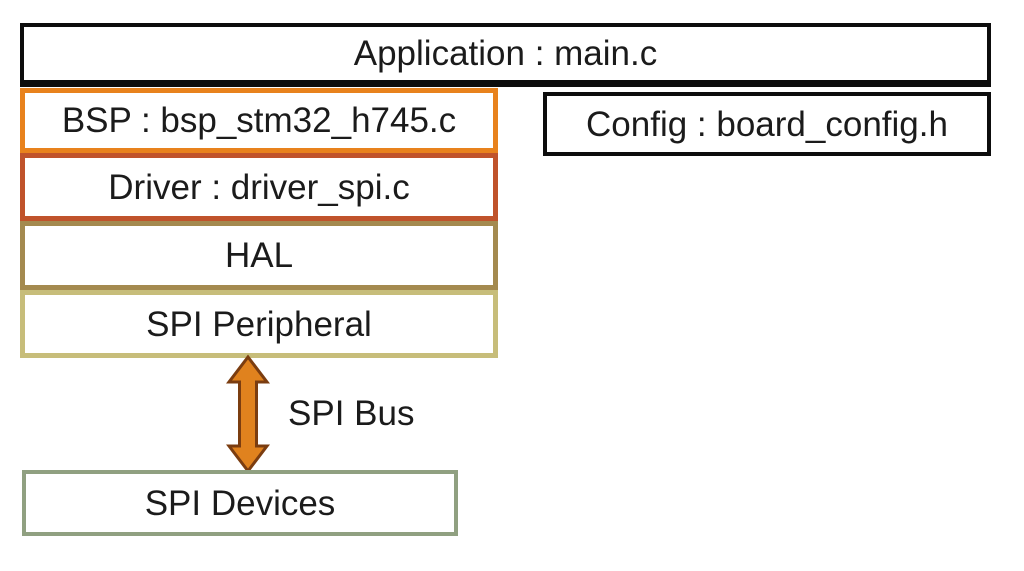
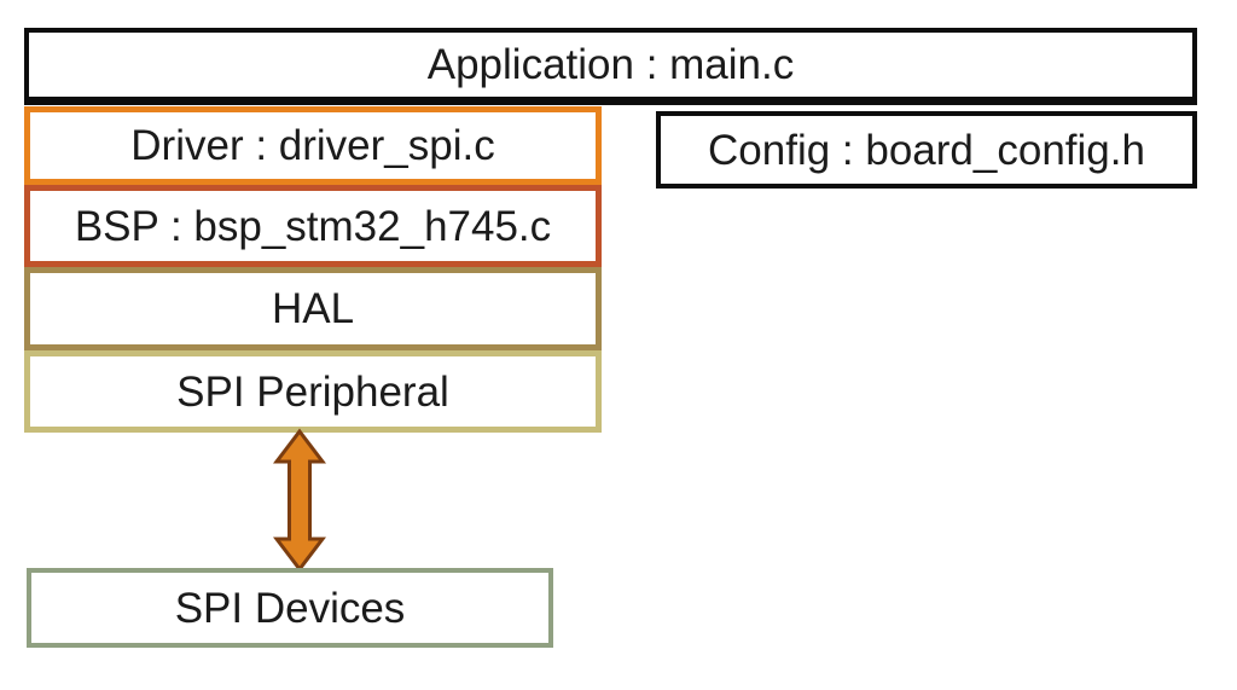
  Application : main.c
- BSP : bsp_stm32_h745.c
+ Driver : driver_spi.c
  Config : board_config.h
- Driver : driver_spi.c
+ BSP : bsp_stm32_h745.c
  HAL
  SPI Peripheral
- SPI Bus
  SPI Devices
